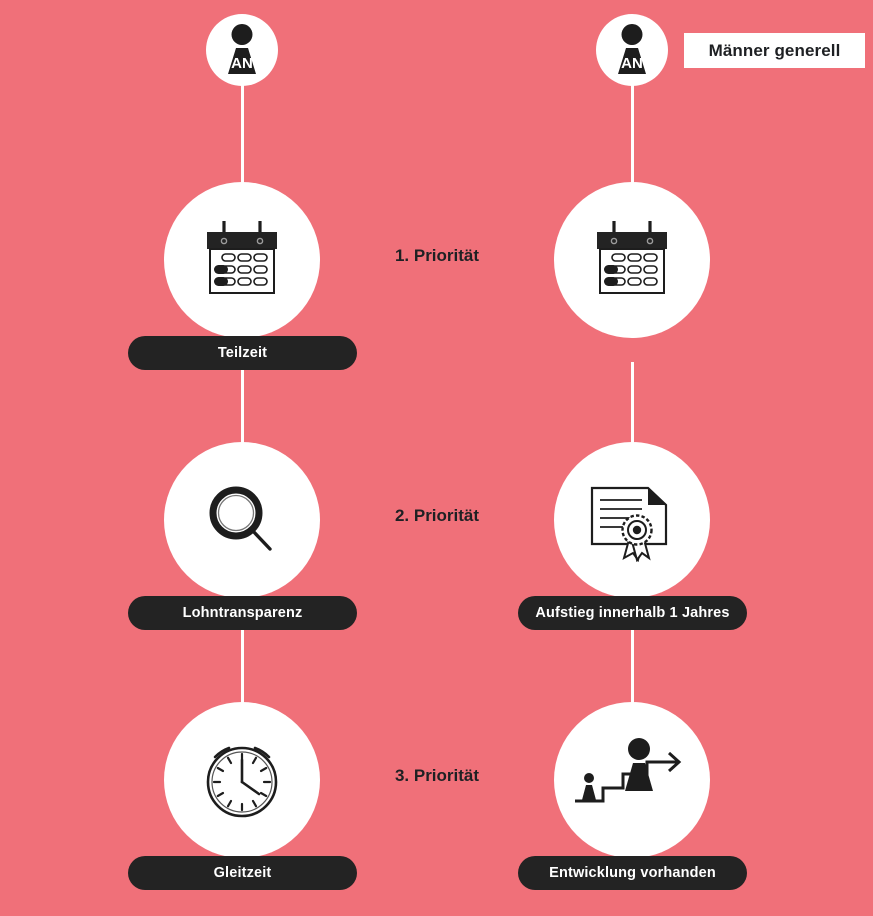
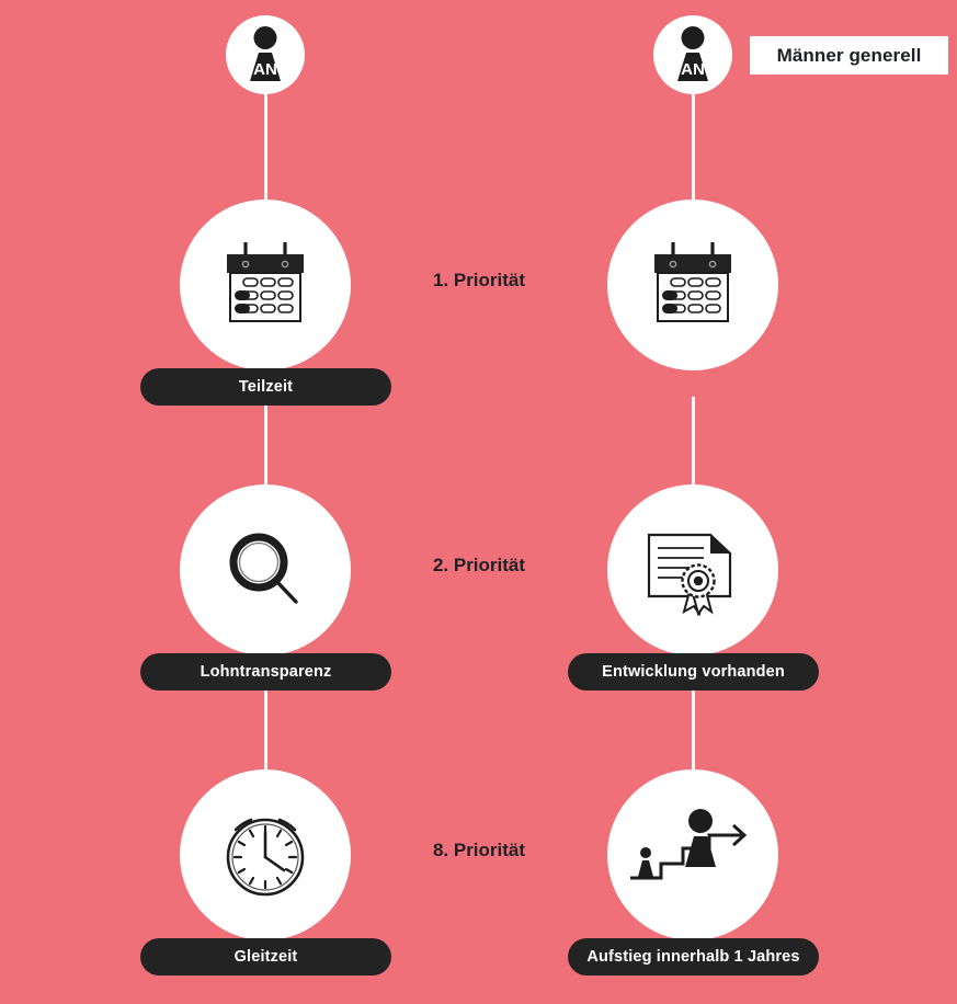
  Männer generell
  AN
  AN
  Teilzeit
  1. Priorität
  Lohntransparenz
- Aufstieg innerhalb 1 Jahres
+ Entwicklung vorhanden
  2. Priorität
  Gleitzeit
- Entwicklung vorhanden
+ Aufstieg innerhalb 1 Jahres
- 3. Priorität
+ 8. Priorität
